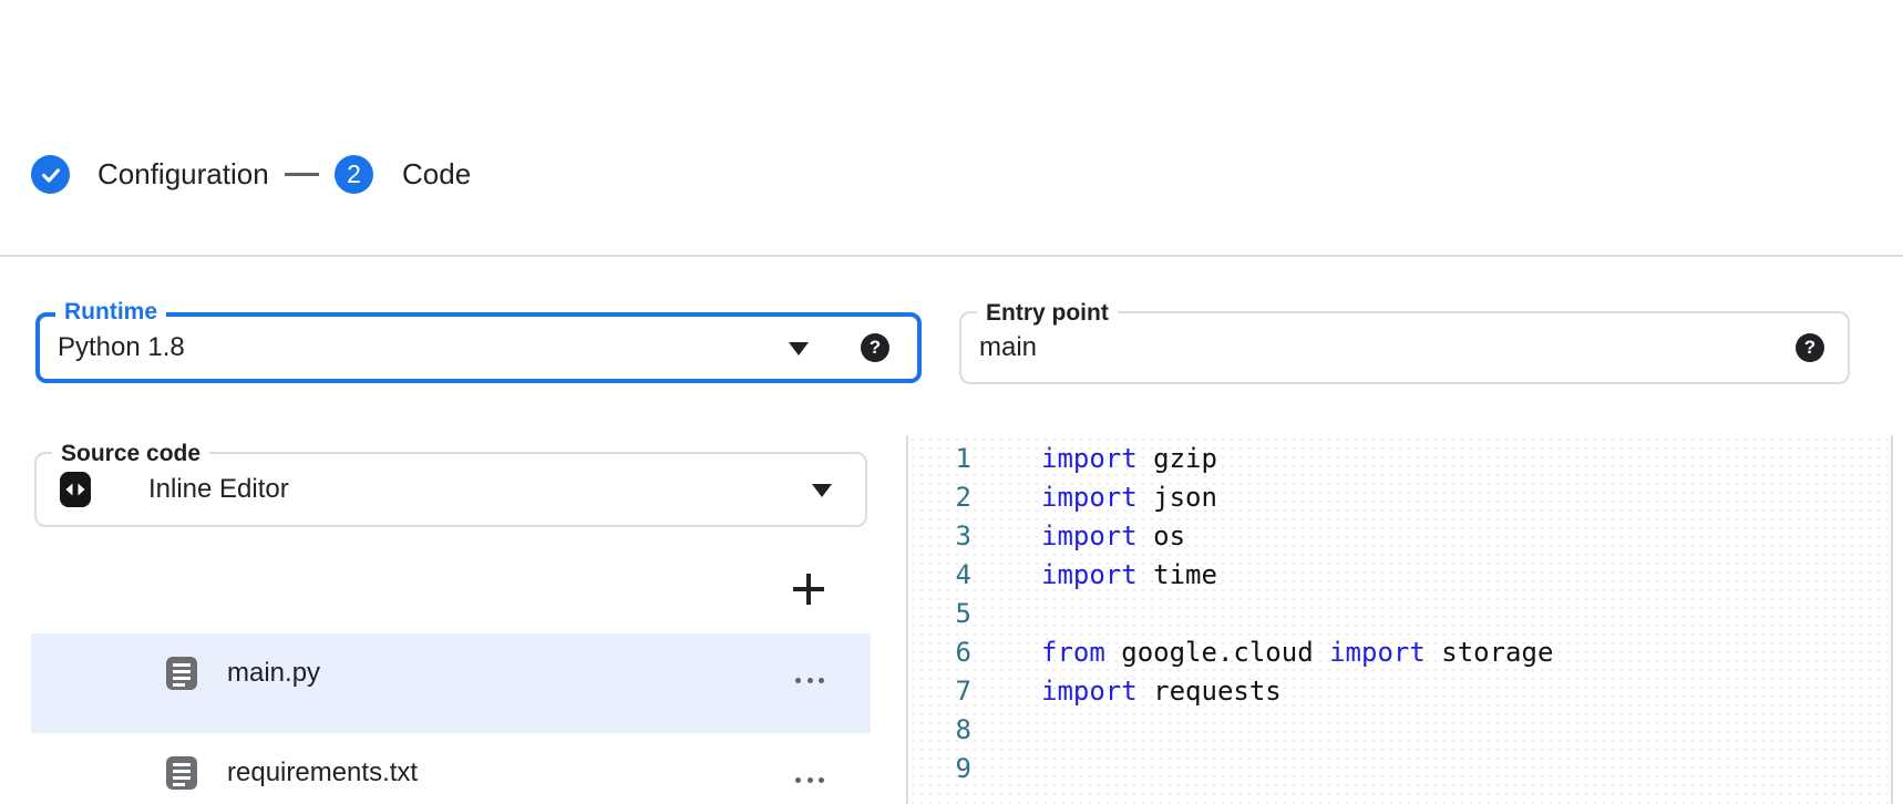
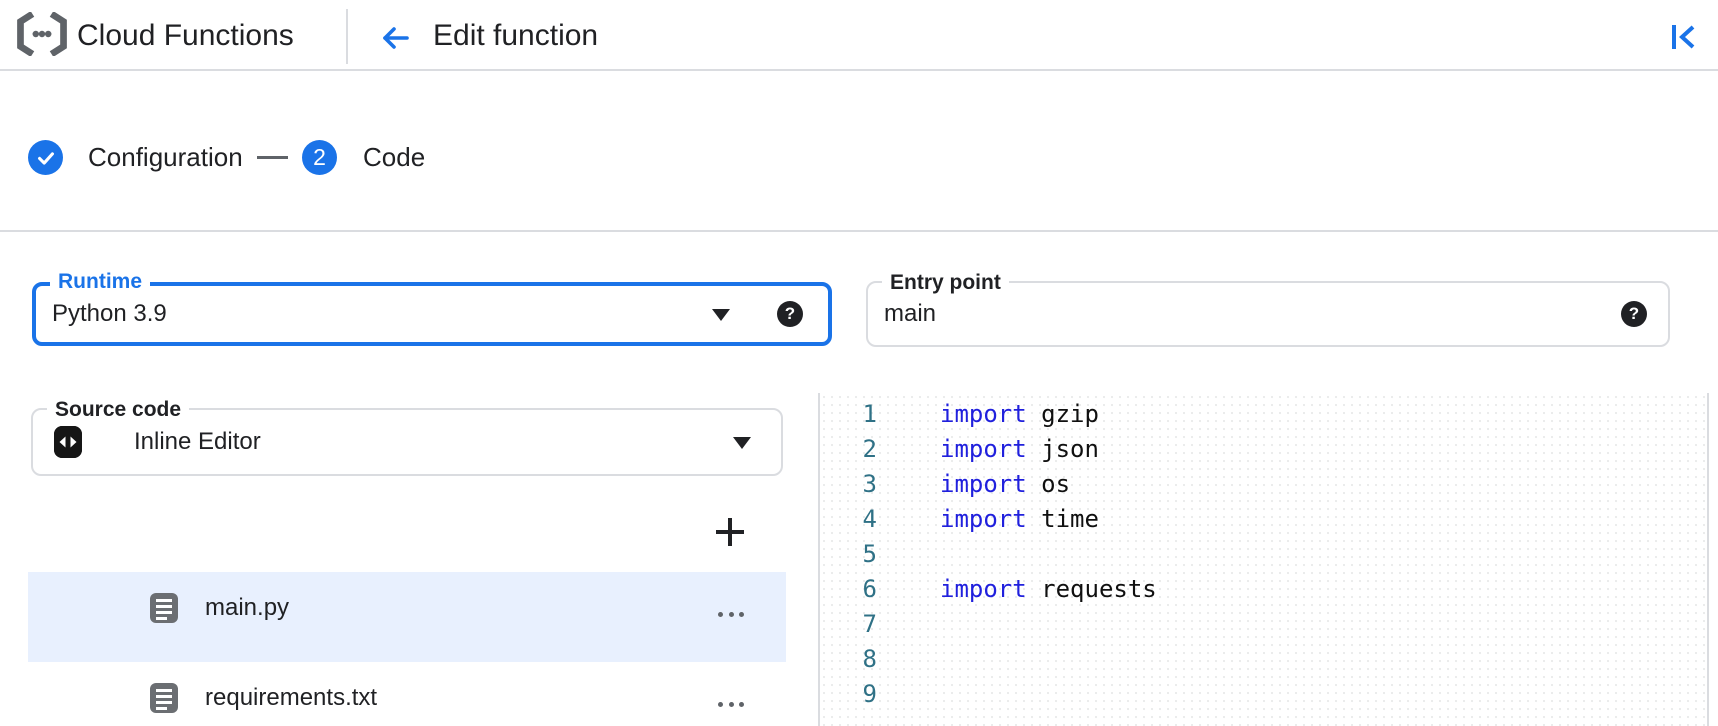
+ Cloud Functions
+ Edit function
  Configuration
  2
  Code
  Runtime
- Python 1.8
+ Python 3.9
  ?
  Entry point
  main
  ?
  Source code
  Inline Editor
  main.py
  requirements.txt
  1
  2
  3
  4
  5
  6
  7
  8
  9
  import gzip
  import json
  import os
  import time
- from google.cloud import storage
  import requests
